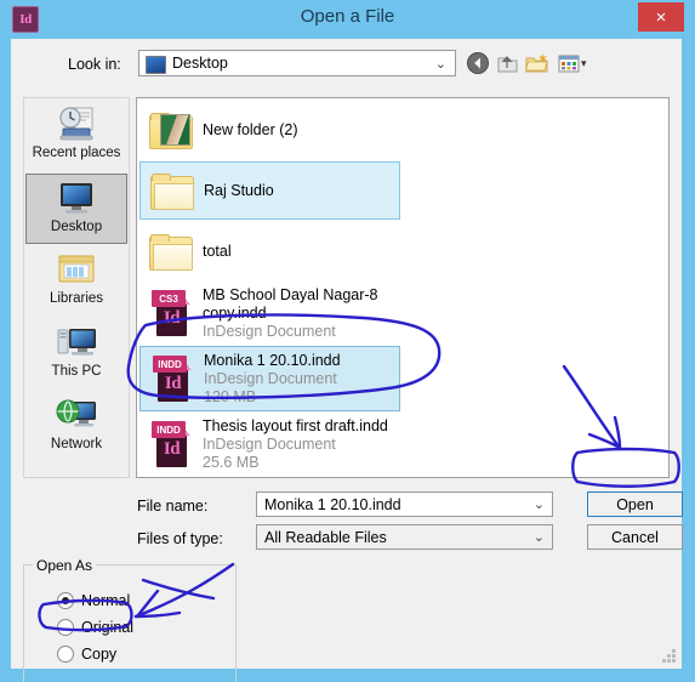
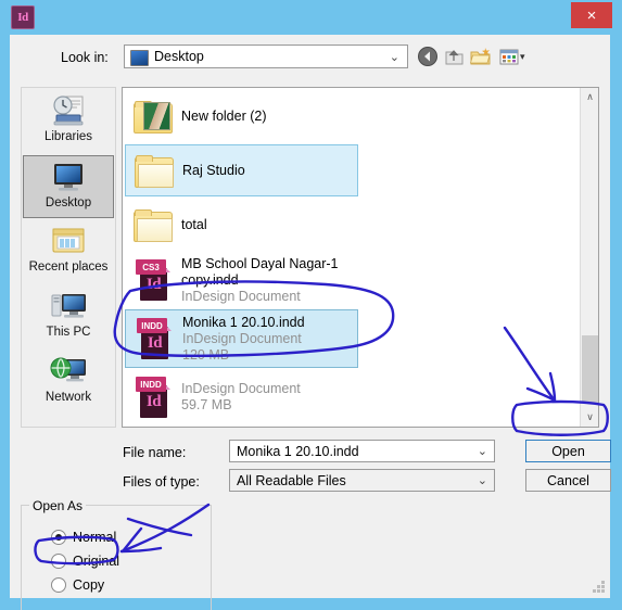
  Id
- Open a File
  ×
  Look in:
  Desktop
  ⌄
  ▾
- Recent places
+ Libraries
  Desktop
- Libraries
+ Recent places
  This PC
  Network
  New folder (2)
  Raj Studio
  total
  Id
  CS3
- MB School Dayal Nagar-8 copy.indd
+ MB School Dayal Nagar-1 copy.indd
  InDesign Document
  Id
  INDD
  Monika 1 20.10.indd
  InDesign Document
  120 M
  Id
  INDD
- Thesis layout first draft.indd
  InDesign Document
- 25.6 MB
+ 59.7 MB
+ ∧
+ ∨
  File name:
  Monika 1 20.10.indd
  ⌄
  Files of type:
  All Readable Files
  ⌄
  Open
  Cancel
  Open As
  Copy
